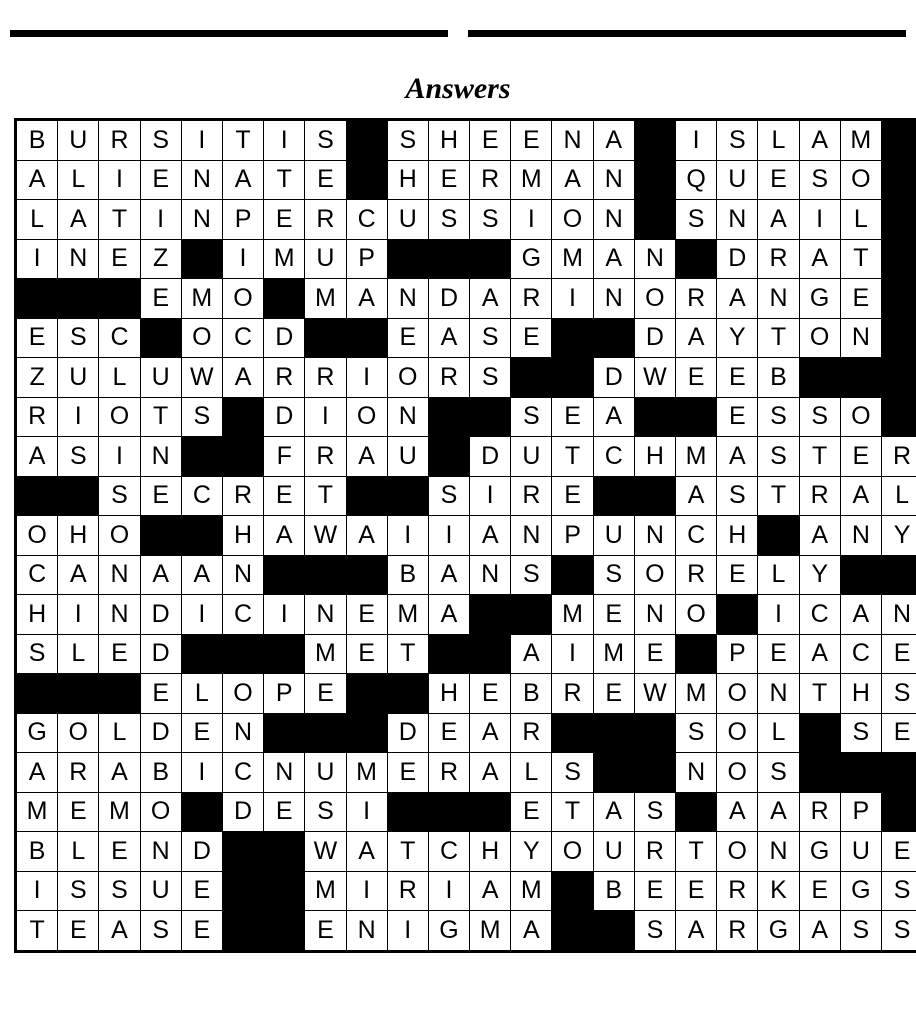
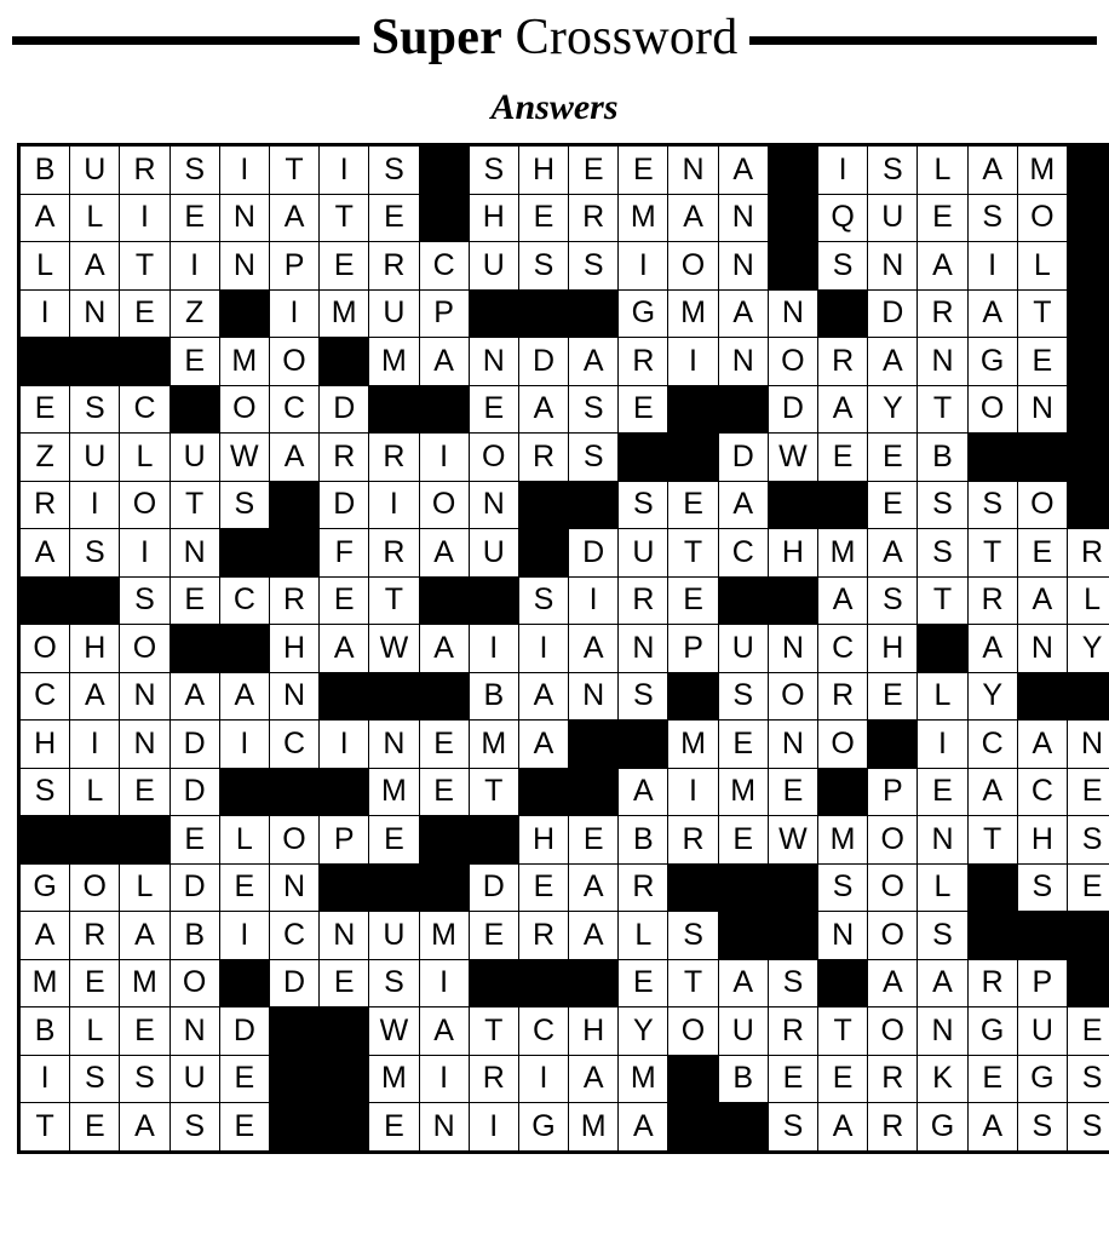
+ Super Crossword
  Answers
  B	U	R	S	I	T	I	S		S	H	E	E	N	A		I	S	L	A	M
  A	L	I	E	N	A	T	E		H	E	R	M	A	N		Q	U	E	S	O
  L	A	T	I	N	P	E	R	C	U	S	S	I	O	N		S	N	A	I	L
  I	N	E	Z		I	M	U	P				G	M	A	N		D	R	A	T
  			E	M	O		M	A	N	D	A	R	I	N	O	R	A	N	G	E
  E	S	C		O	C	D			E	A	S	E			D	A	Y	T	O	N
  Z	U	L	U	W	A	R	R	I	O	R	S			D	W	E	E	B
  R	I	O	T	S		D	I	O	N			S	E	A			E	S	S	O
  A	S	I	N			F	R	A	U		D	U	T	C	H	M	A	S	T	E	R
  		S	E	C	R	E	T			S	I	R	E			A	S	T	R	A	L
  O	H	O			H	A	W	A	I	I	A	N	P	U	N	C	H		A	N	Y
  C	A	N	A	A	N				B	A	N	S		S	O	R	E	L	Y
  H	I	N	D	I	C	I	N	E	M	A			M	E	N	O		I	C	A	N
  S	L	E	D				M	E	T			A	I	M	E		P	E	A	C	E
  			E	L	O	P	E			H	E	B	R	E	W	M	O	N	T	H	S
  G	O	L	D	E	N				D	E	A	R				S	O	L		S	E
  A	R	A	B	I	C	N	U	M	E	R	A	L	S			N	O	S
  M	E	M	O		D	E	S	I				E	T	A	S		A	A	R	P
  B	L	E	N	D			W	A	T	C	H	Y	O	U	R	T	O	N	G	U	E
  I	S	S	U	E			M	I	R	I	A	M		B	E	E	R	K	E	G	S
  T	E	A	S	E			E	N	I	G	M	A			S	A	R	G	A	S	S
